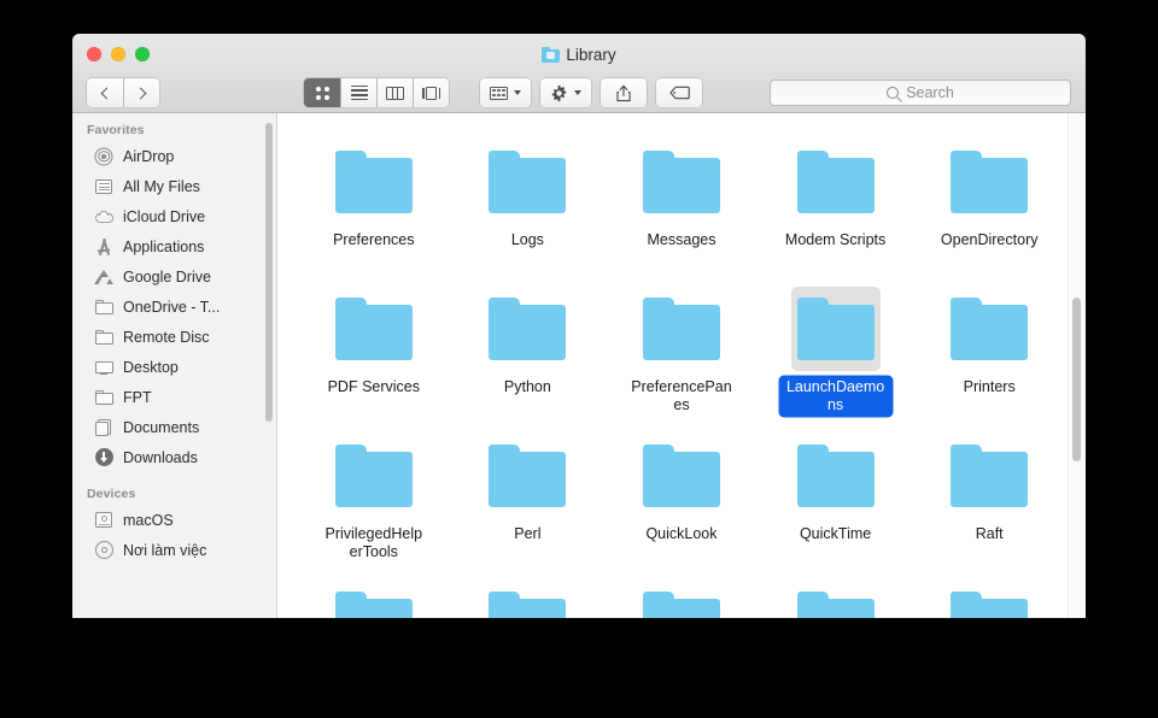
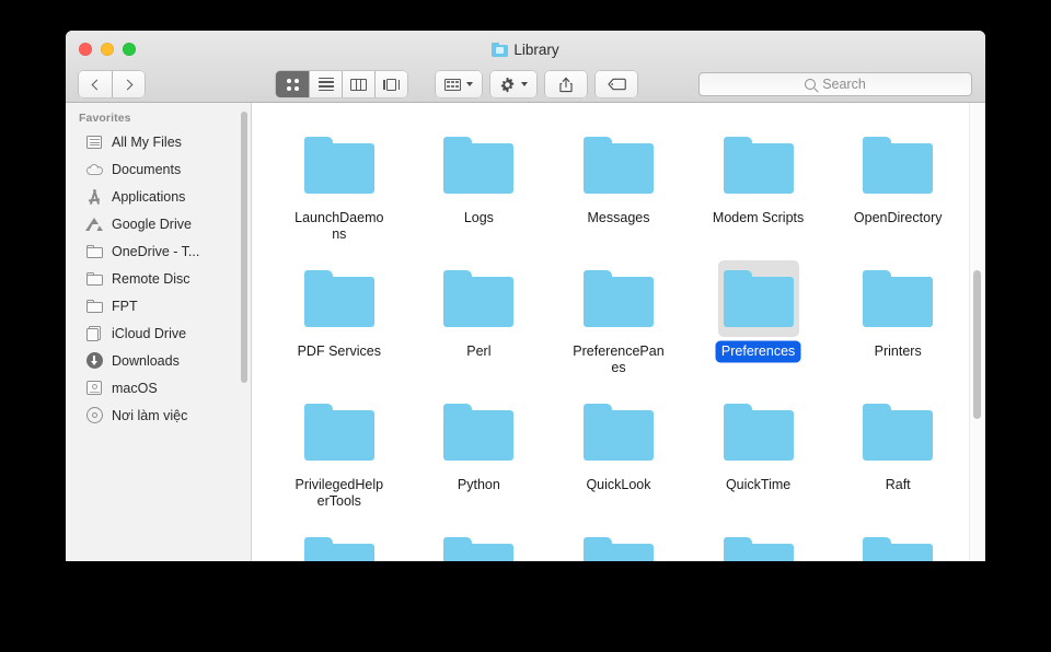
  Library
  Search
  Favorites
- AirDrop
  All My Files
- iCloud Drive
+ Documents
  Applications
  Google Drive
  OneDrive - T...
  Remote Disc
- Desktop
  FPT
- Documents
+ iCloud Drive
  Downloads
- Devices
  macOS
  Nơi làm việc
- Preferences
+ LaunchDaemons
  Logs
  Messages
  Modem Scripts
  OpenDirectory
  PDF Services
- Python
+ Perl
  PreferencePanes
- LaunchDaemons
+ Preferences
  Printers
  PrivilegedHelperTools
- Perl
+ Python
  QuickLook
  QuickTime
  Raft
